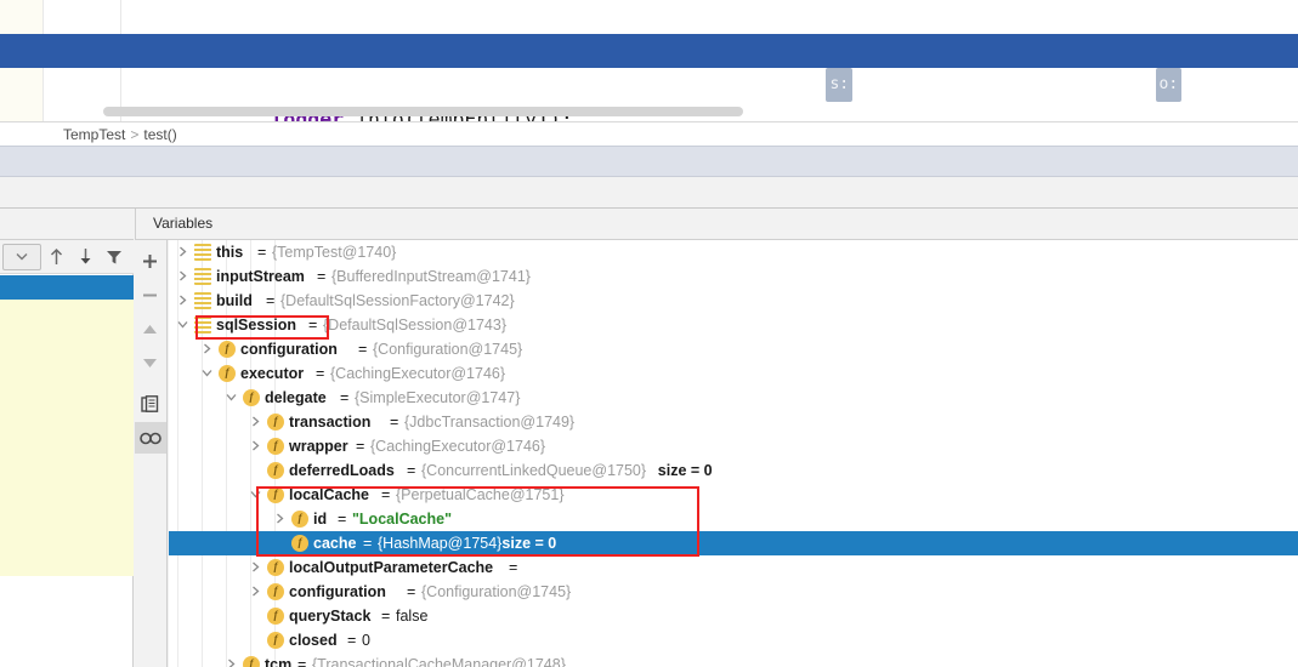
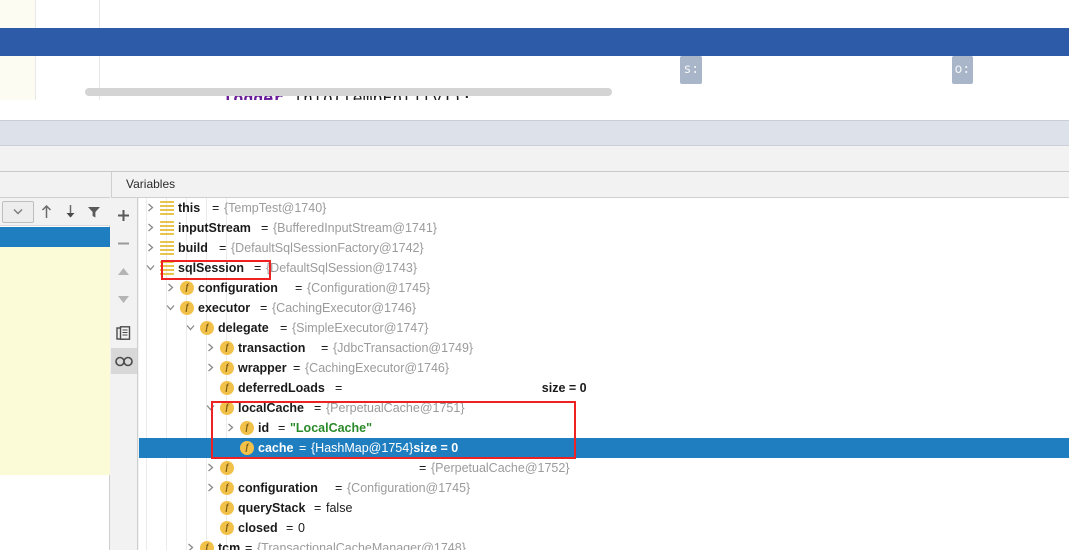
  logger.info(tempEntity1);
- TempTest > test()
  Variables
  this
  =
  {TempTest@1740}
  inputStream
  =
  {BufferedInputStream@1741}
  build
  =
  {DefaultSqlSessionFactory@1742}
  sqlSession
  =
  {DefaultSqlSession@1743}
  f
  configuration
  =
  {Configuration@1745}
  f
  executor
  =
  {CachingExecutor@1746}
  f
  delegate
  =
  {SimpleExecutor@1747}
  f
  transaction
  =
  {JdbcTransaction@1749}
  f
  wrapper
  =
  {CachingExecutor@1746}
  f
  deferredLoads
  =
- {ConcurrentLinkedQueue@1750}
  size = 0
  f
  localCache
  =
  {PerpetualCache@1751}
  f
  id
  =
  "LocalCache"
  f
  cache
  =
  {HashMap@1754}
  size = 0
  f
- localOutputParameterCache
  =
+ {PerpetualCache@1752}
  f
  configuration
  =
  {Configuration@1745}
  f
  queryStack
  =
  false
  f
  closed
  =
  0
  f
  tcm
  =
  {TransactionalCacheManager@1748}
